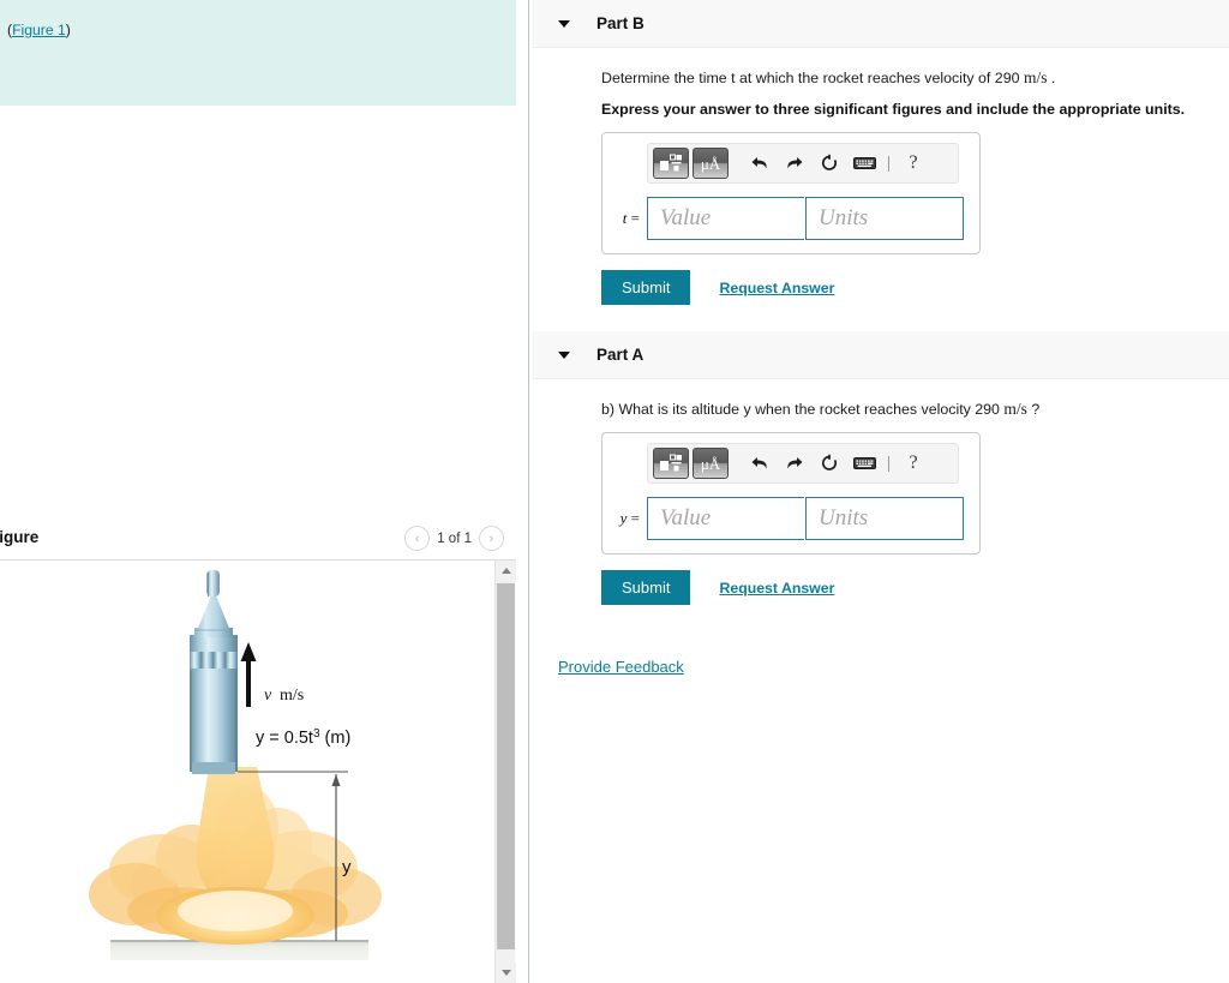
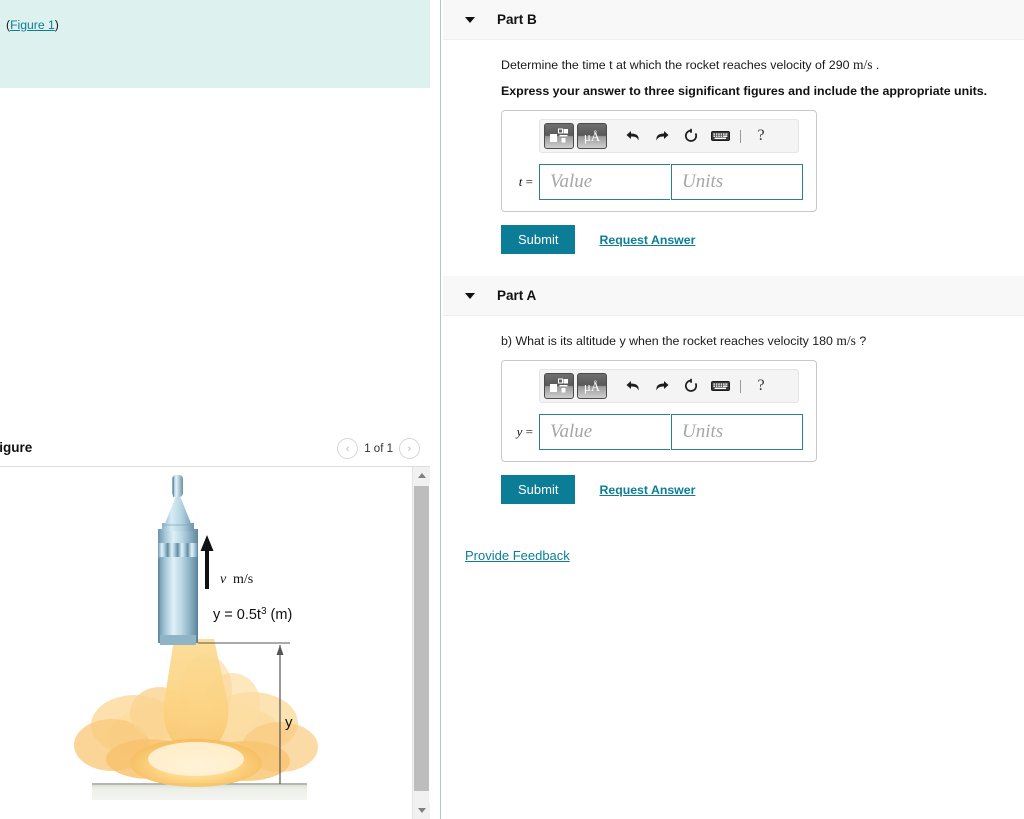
  (Figure 1)
  igure
  ‹
  1 of 1
  ›
  v
  m/s
  y = 0.5t3 (m)
  y
  Part B
  Determine the time t at which the rocket reaches velocity of 290 m/s .
  Express your answer to three significant figures and include the appropriate units.
  μÅ
  ?
  t =
  Value
  Units
  Submit
  Request Answer
  Part A
- b) What is its altitude y when the rocket reaches velocity 290 m/s ?
+ b) What is its altitude y when the rocket reaches velocity 180 m/s ?
  μÅ
  ?
  y =
  Value
  Units
  Submit
  Request Answer
  Provide Feedback
